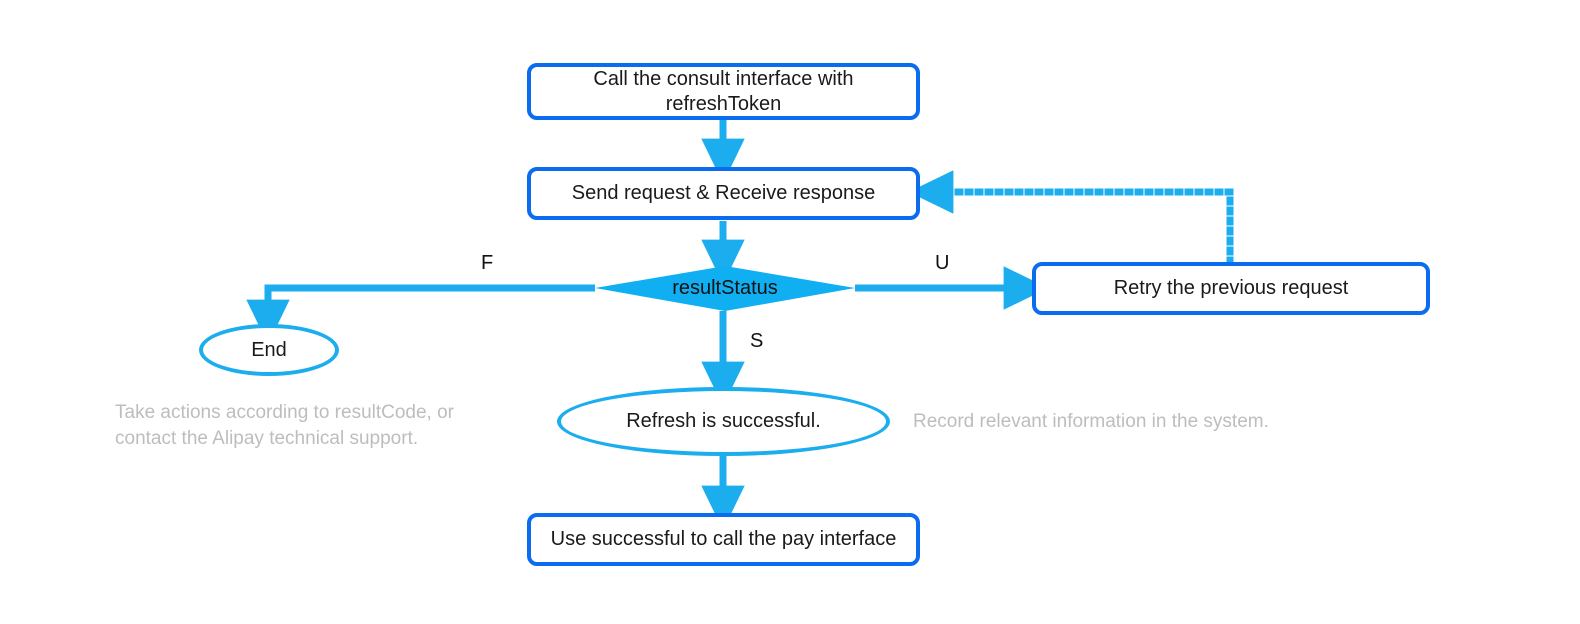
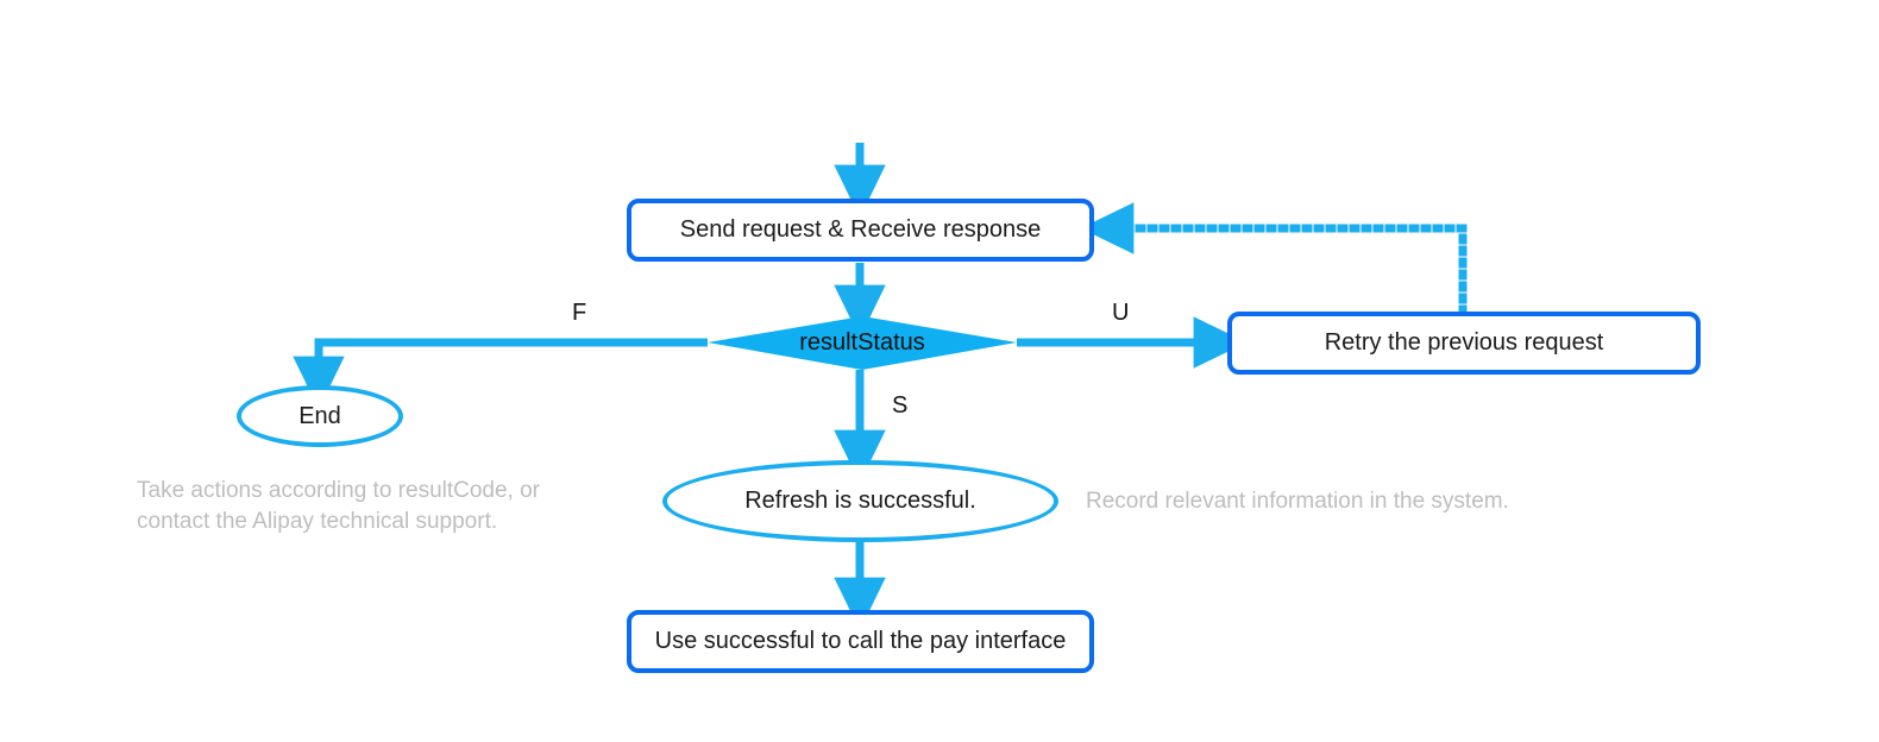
- Call the consult interface with refreshToken
  Send request & Receive response
  resultStatus
  End
  Refresh is successful.
  Retry the previous request
  Use successful to call the pay interface
  F
  U
  S
  Take actions according to resultCode, or
  contact the Alipay technical support.
  Record relevant information in the system.
